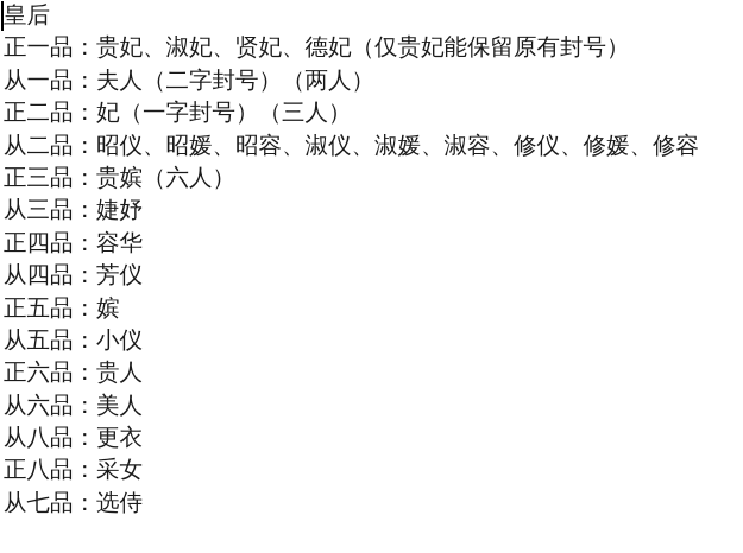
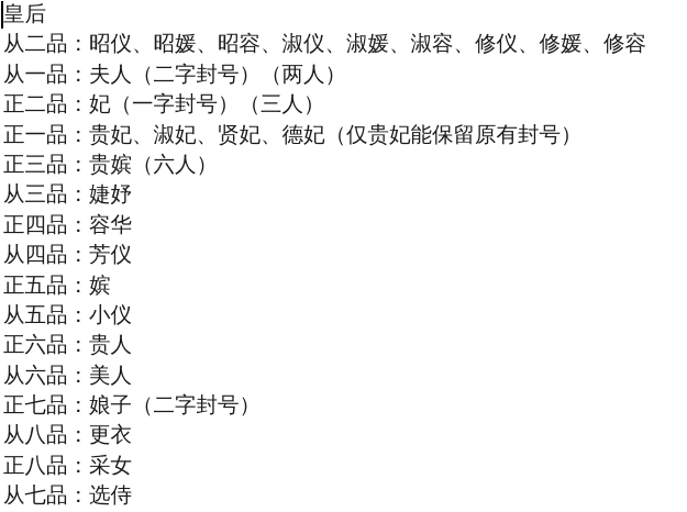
  皇后
- 正一品：贵妃、淑妃、贤妃、德妃（仅贵妃能保留原有封号）
+ 从二品：昭仪、昭媛、昭容、淑仪、淑媛、淑容、修仪、修媛、修容
  从一品：夫人（二字封号）（两人）
  正二品：妃（一字封号）（三人）
- 从二品：昭仪、昭媛、昭容、淑仪、淑媛、淑容、修仪、修媛、修容
+ 正一品：贵妃、淑妃、贤妃、德妃（仅贵妃能保留原有封号）
  正三品：贵嫔（六人）
  从三品：婕妤
  正四品：容华
  从四品：芳仪
  正五品：嫔
  从五品：小仪
  正六品：贵人
  从六品：美人
+ 正七品：娘子（二字封号）
  从八品：更衣
  正八品：采女
  从七品：选侍
